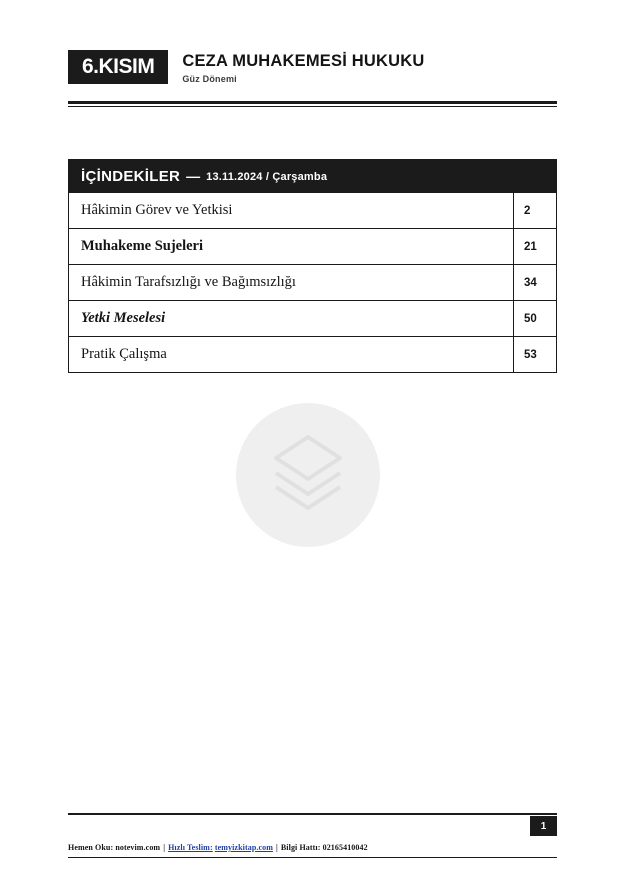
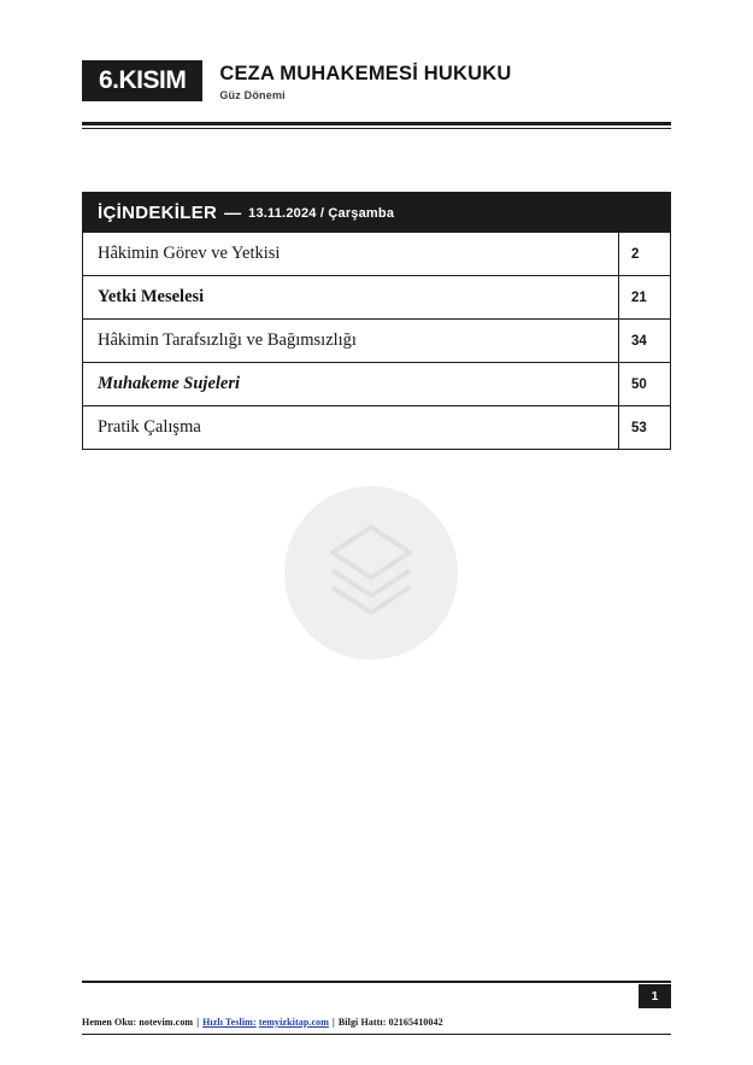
  6.KISIM
  CEZA MUHAKEMESİ HUKUKU
  Güz Dönemi
  İÇİNDEKİLER
  —
  13.11.2024 / Çarşamba
  Hâkimin Görev ve Yetkisi
  2
- Muhakeme Sujeleri
+ Yetki Meselesi
  21
  Hâkimin Tarafsızlığı ve Bağımsızlığı
  34
- Yetki Meselesi
+ Muhakeme Sujeleri
  50
  Pratik Çalışma
  53
  1
  Hemen Oku: notevim.com | Hızlı Teslim: temyizkitap.com | Bilgi Hattı: 02165410042
